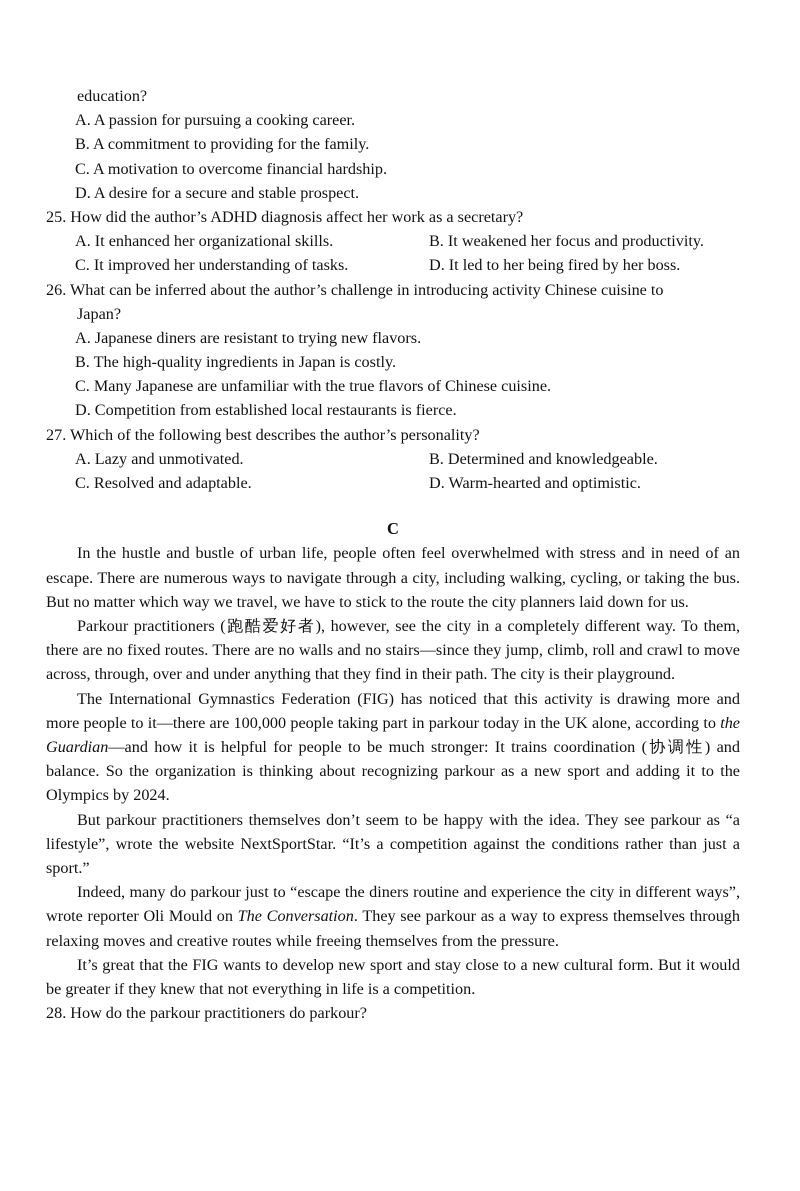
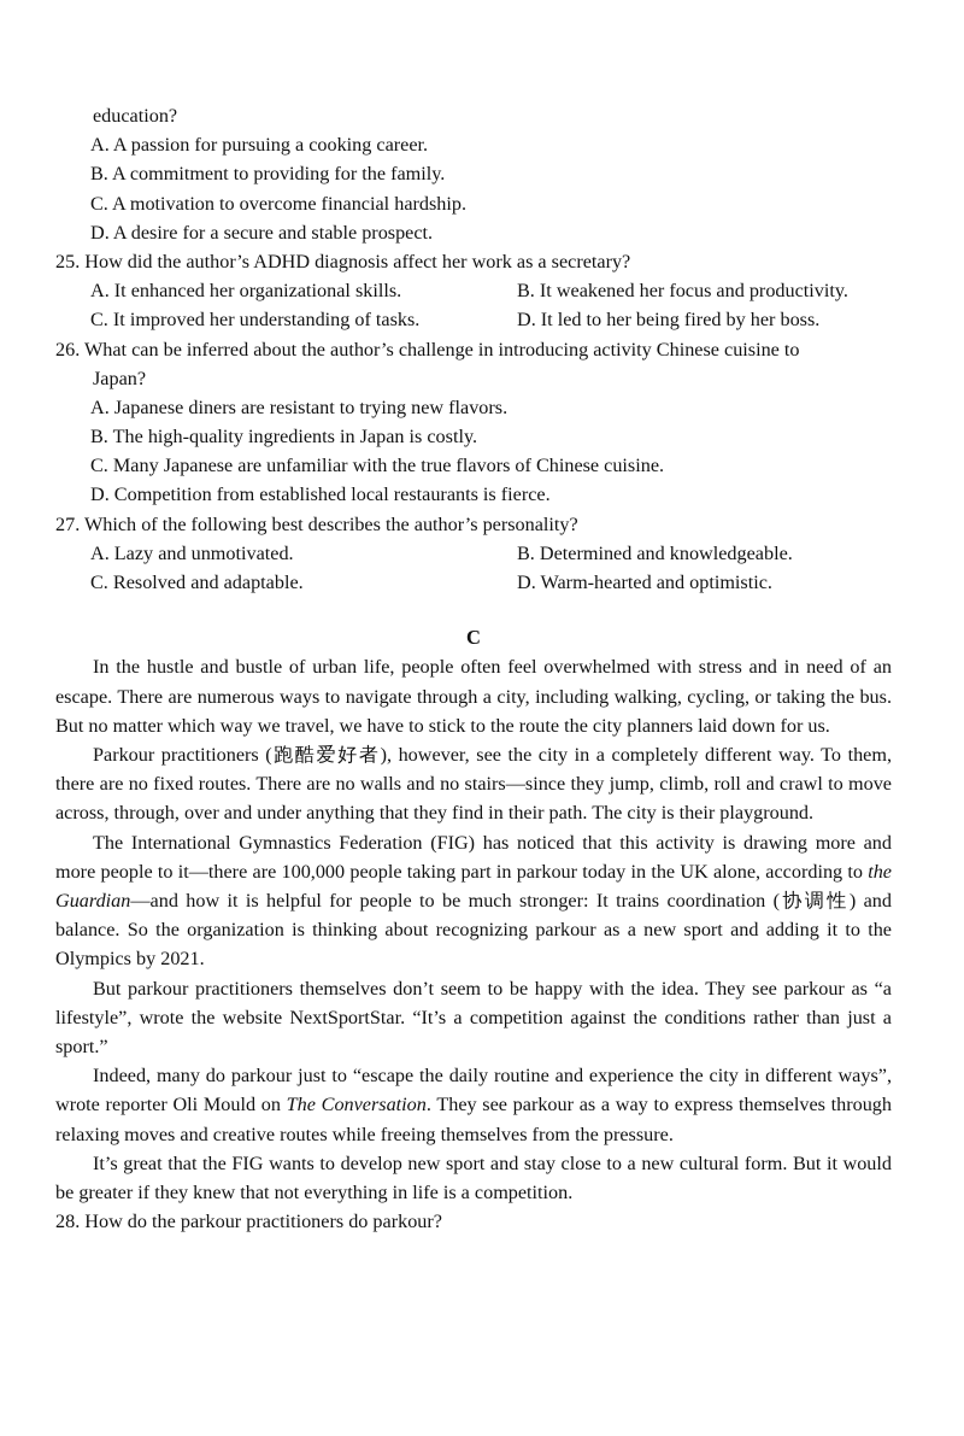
  education?
  A. A passion for pursuing a cooking career.
  B. A commitment to providing for the family.
  C. A motivation to overcome financial hardship.
  D. A desire for a secure and stable prospect.
  25. How did the author’s ADHD diagnosis affect her work as a secretary?
  A. It enhanced her organizational skills.
  B. It weakened her focus and productivity.
  C. It improved her understanding of tasks.
  D. It led to her being fired by her boss.
  26. What can be inferred about the author’s challenge in introducing activity Chinese cuisine to
  Japan?
  A. Japanese diners are resistant to trying new flavors.
  B. The high-quality ingredients in Japan is costly.
  C. Many Japanese are unfamiliar with the true flavors of Chinese cuisine.
  D. Competition from established local restaurants is fierce.
  27. Which of the following best describes the author’s personality?
  A. Lazy and unmotivated.
  B. Determined and knowledgeable.
  C. Resolved and adaptable.
  D. Warm-hearted and optimistic.
  C
  In the hustle and bustle of urban life, people often feel overwhelmed with stress and in need of an escape. There are numerous ways to navigate through a city, including walking, cycling, or taking the bus. But no matter which way we travel, we have to stick to the route the city planners laid down for us.
  Parkour practitioners (跑酷爱好者), however, see the city in a completely different way. To them, there are no fixed routes. There are no walls and no stairs—since they jump, climb, roll and crawl to move across, through, over and under anything that they find in their path. The city is their playground.
- The International Gymnastics Federation (FIG) has noticed that this activity is drawing more and more people to it—there are 100,000 people taking part in parkour today in the UK alone, according to the Guardian—and how it is helpful for people to be much stronger: It trains coordination (协调性) and balance. So the organization is thinking about recognizing parkour as a new sport and adding it to the Olympics by 2024.
+ The International Gymnastics Federation (FIG) has noticed that this activity is drawing more and more people to it—there are 100,000 people taking part in parkour today in the UK alone, according to the Guardian—and how it is helpful for people to be much stronger: It trains coordination (协调性) and balance. So the organization is thinking about recognizing parkour as a new sport and adding it to the Olympics by 2021.
  But parkour practitioners themselves don’t seem to be happy with the idea. They see parkour as “a lifestyle”, wrote the website NextSportStar. “It’s a competition against the conditions rather than just a sport.”
- Indeed, many do parkour just to “escape the diners routine and experience the city in different ways”, wrote reporter Oli Mould on The Conversation. They see parkour as a way to express themselves through relaxing moves and creative routes while freeing themselves from the pressure.
+ Indeed, many do parkour just to “escape the daily routine and experience the city in different ways”, wrote reporter Oli Mould on The Conversation. They see parkour as a way to express themselves through relaxing moves and creative routes while freeing themselves from the pressure.
  It’s great that the FIG wants to develop new sport and stay close to a new cultural form. But it would be greater if they knew that not everything in life is a competition.
  28. How do the parkour practitioners do parkour?
